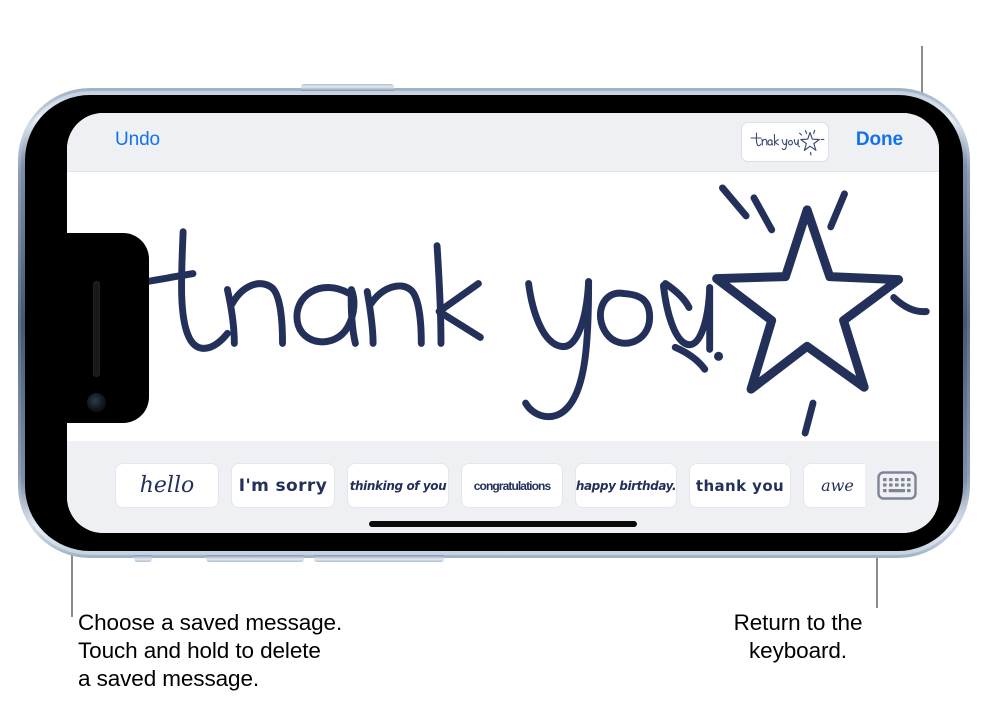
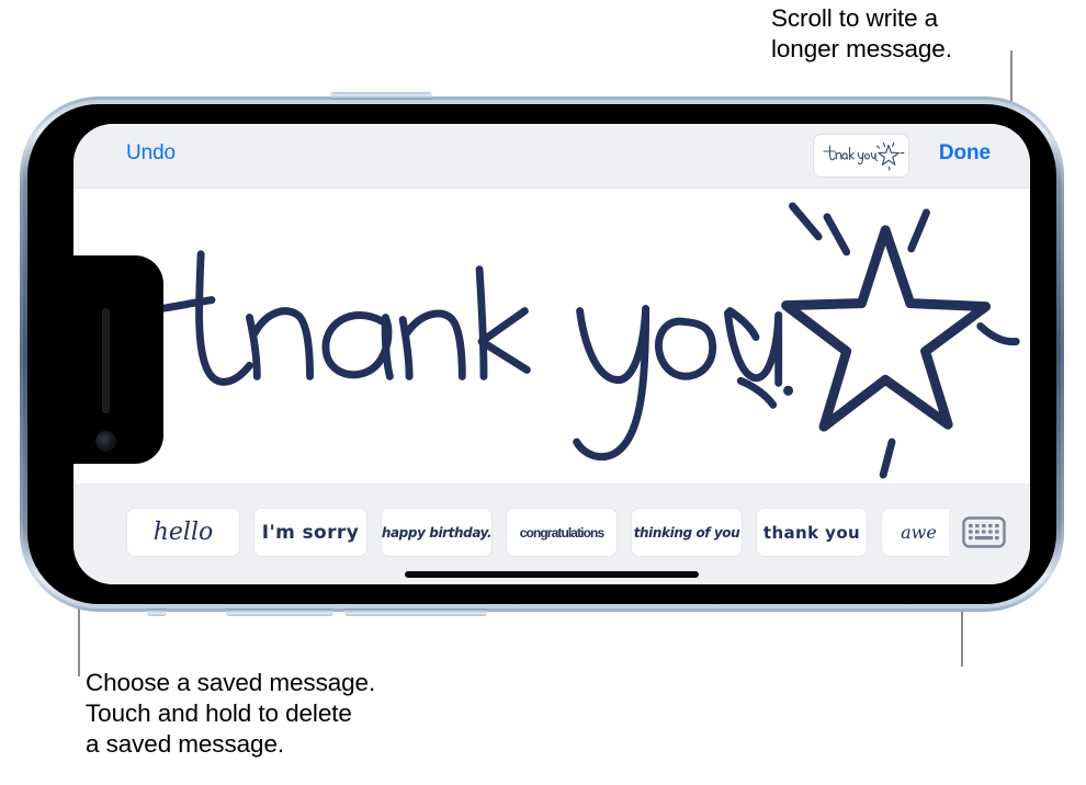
+ Scroll to write a
+ longer message.
  Choose a saved message.
  Touch and hold to delete
  a saved message.
- Return to the
- keyboard.
  Undo
  Done
  hello
  I'm sorry
- thinking of you
+ happy birthday.
  congratulations
- happy birthday.
+ thinking of you
  thank you
  awe
